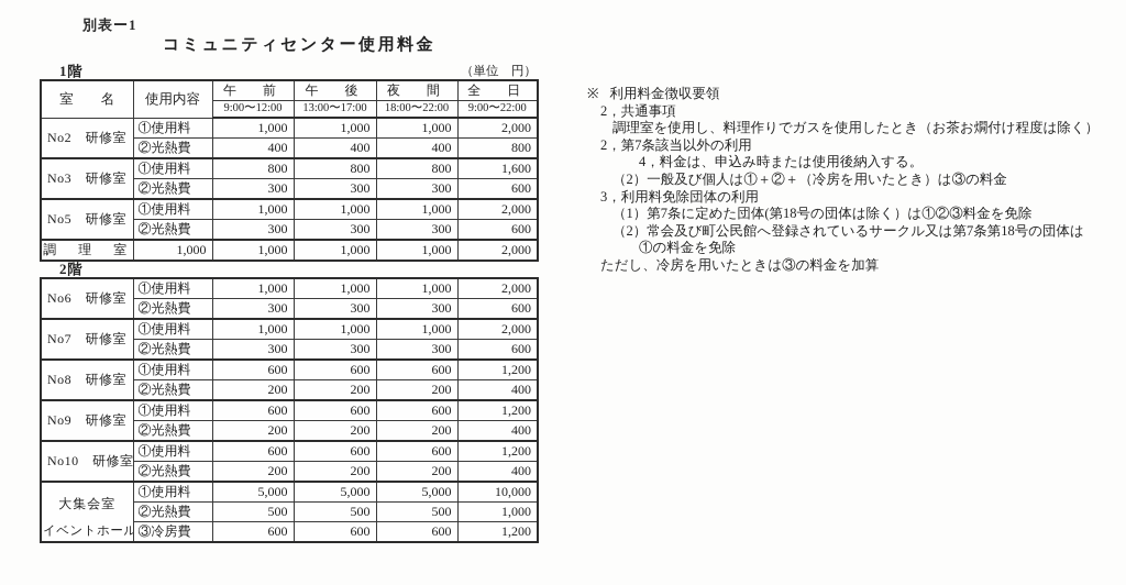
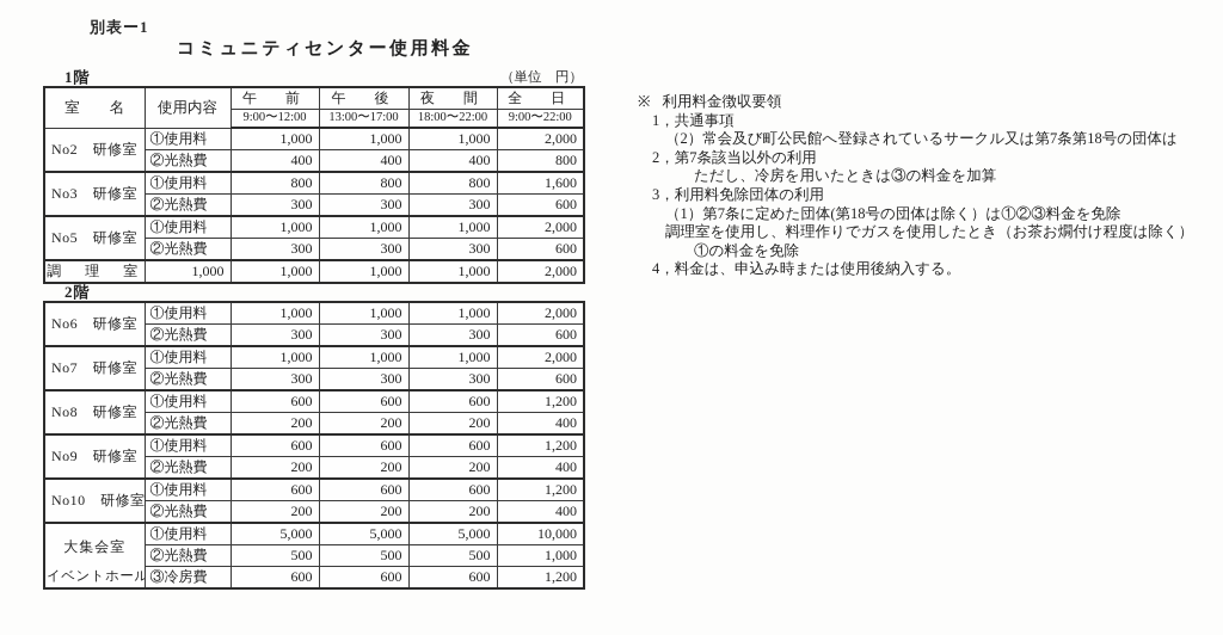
  別表ー1
  コミュニティセンター使用料金
  （単位 円）
  1階
  室 名	使用内容	午 前	午 後	夜 間	全 日
  9:00〜12:00	13:00〜17:00	18:00〜22:00	9:00〜22:00
  No2 研修室	①使用料	1,000	1,000	1,000	2,000
  ②光熱費	400	400	400	800
  No3 研修室	①使用料	800	800	800	1,600
  ②光熱費	300	300	300	600
  No5 研修室	①使用料	1,000	1,000	1,000	2,000
  ②光熱費	300	300	300	600
  調 理 室	1,000	1,000	1,000	1,000	2,000
  2階
  No6 研修室	①使用料	1,000	1,000	1,000	2,000
  ②光熱費	300	300	300	600
  No7 研修室	①使用料	1,000	1,000	1,000	2,000
  ②光熱費	300	300	300	600
  No8 研修室	①使用料	600	600	600	1,200
  ②光熱費	200	200	200	400
  No9 研修室	①使用料	600	600	600	1,200
  ②光熱費	200	200	200	400
  No10 研修室	①使用料	600	600	600	1,200
  ②光熱費	200	200	200	400
  大集会室イベントホール	①使用料	5,000	5,000	5,000	10,000
  ②光熱費	500	500	500	1,000
  ③冷房費	600	600	600	1,200
  ※ 利用料金徴収要領
- 2，共通事項
+ 1，共通事項
- 調理室を使用し、料理作りでガスを使用したとき（お茶お燗付け程度は除く）
+ （2）常会及び町公民館へ登録されているサークル又は第7条第18号の団体は
  2，第7条該当以外の利用
- 4，料金は、申込み時または使用後納入する。
+ ただし、冷房を用いたときは③の料金を加算
- （2）一般及び個人は①＋②＋（冷房を用いたとき）は③の料金
  3，利用料免除団体の利用
  （1）第7条に定めた団体(第18号の団体は除く）は①②③料金を免除
- （2）常会及び町公民館へ登録されているサークル又は第7条第18号の団体は
+ 調理室を使用し、料理作りでガスを使用したとき（お茶お燗付け程度は除く）
  ①の料金を免除
- ただし、冷房を用いたときは③の料金を加算
+ 4，料金は、申込み時または使用後納入する。
